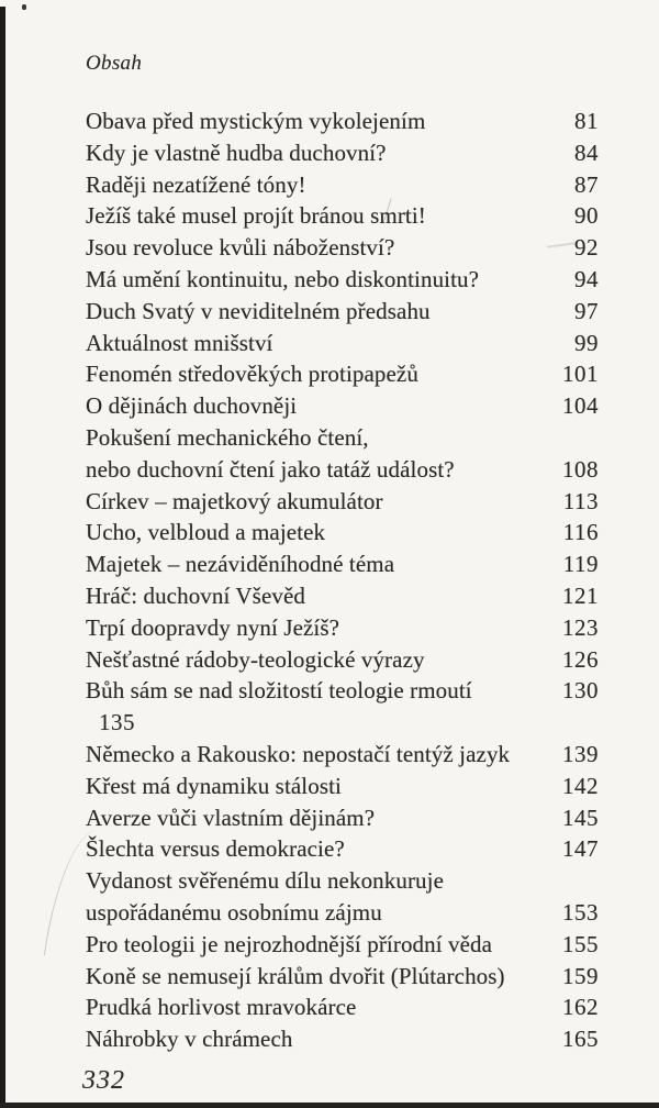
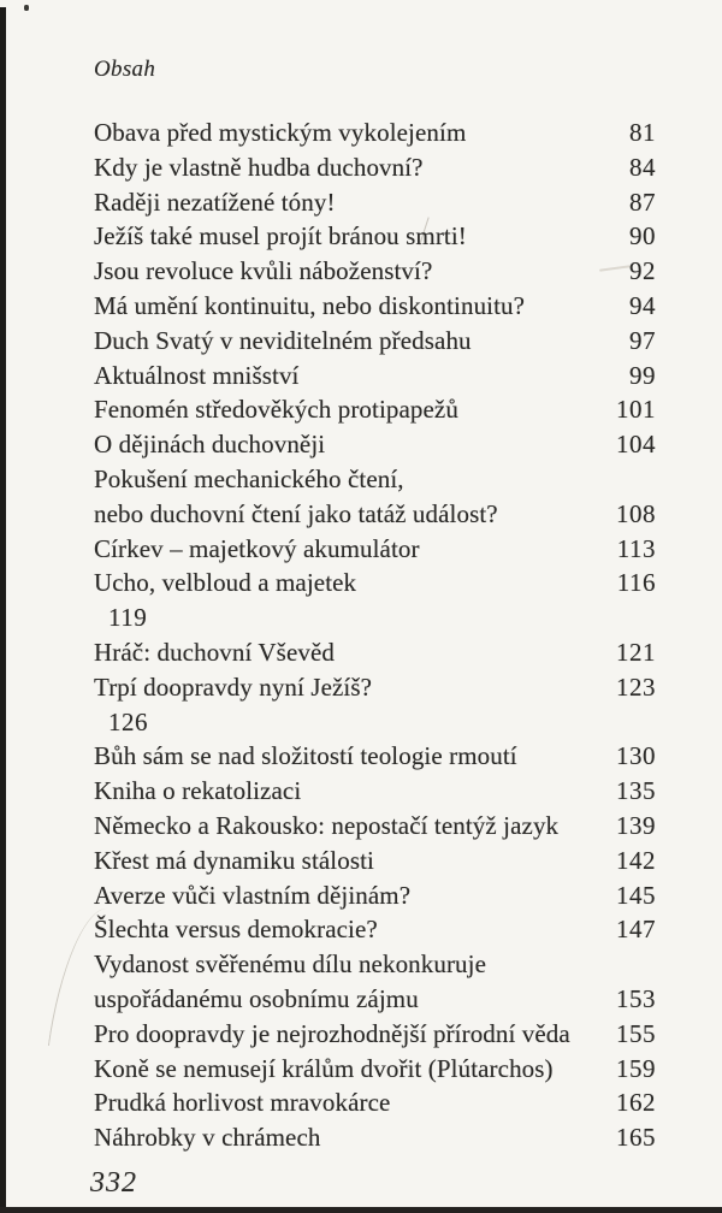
  Obsah
  Obava před mystickým vykolejením
  81
  Kdy je vlastně hudba duchovní?
  84
  Raději nezatížené tóny!
  87
  Ježíš také musel projít bránou smrti!
  90
  Jsou revoluce kvůli náboženství?
  92
  Má umění kontinuitu, nebo diskontinuitu?
  94
  Duch Svatý v neviditelném předsahu
  97
  Aktuálnost mnišství
  99
  Fenomén středověkých protipapežů
  101
  O dějinách duchovněji
  104
  Pokušení mechanického čtení,
  nebo duchovní čtení jako tatáž událost?
  108
  Církev – majetkový akumulátor
  113
  Ucho, velbloud a majetek
  116
- Majetek – nezáviděníhodné téma
  119
  Hráč: duchovní Vševěd
  121
  Trpí doopravdy nyní Ježíš?
  123
- Nešťastné rádoby-teologické výrazy
  126
  Bůh sám se nad složitostí teologie rmoutí
  130
+ Kniha o rekatolizaci
  135
  Německo a Rakousko: nepostačí tentýž jazyk
  139
  Křest má dynamiku stálosti
  142
  Averze vůči vlastním dějinám?
  145
  Šlechta versus demokracie?
  147
  Vydanost svěřenému dílu nekonkuruje
  uspořádanému osobnímu zájmu
  153
- Pro teologii je nejrozhodnější přírodní věda
+ Pro doopravdy je nejrozhodnější přírodní věda
  155
  Koně se nemusejí králům dvořit (Plútarchos)
  159
  Prudká horlivost mravokárce
  162
  Náhrobky v chrámech
  165
  332
